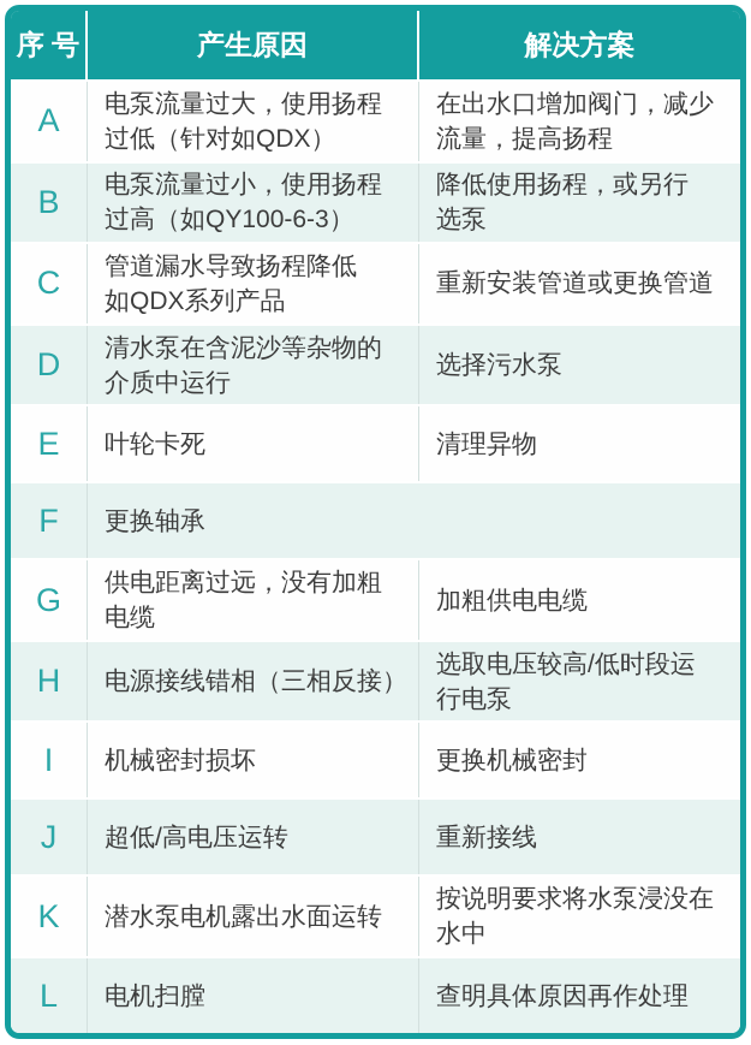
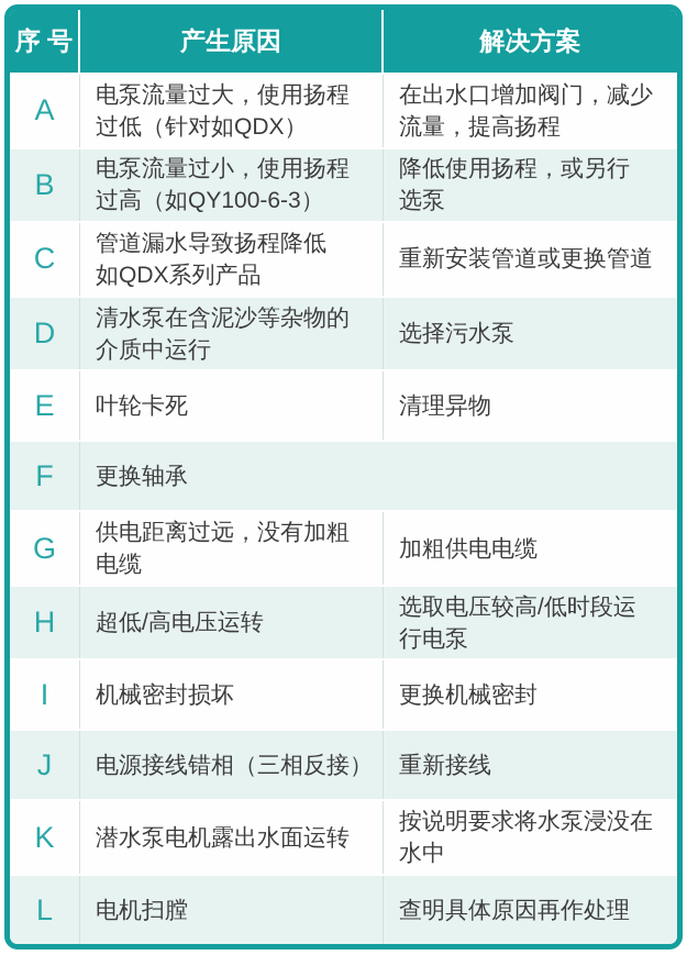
  序 号
  产生原因
  解决方案
  A
  电泵流量过大，使用扬程
  过低（针对如QDX）
  在出水口增加阀门，减少
  流量，提高扬程
  B
  电泵流量过小，使用扬程
  过高（如QY100-6-3）
  降低使用扬程，或另行
  选泵
  C
  管道漏水导致扬程降低
  如QDX系列产品
  重新安装管道或更换管道
  D
  清水泵在含泥沙等杂物的
  介质中运行
  选择污水泵
  E
  叶轮卡死
  清理异物
  F
  更换轴承
  G
  供电距离过远，没有加粗
  电缆
  加粗供电电缆
  H
- 电源接线错相（三相反接）
+ 超低/高电压运转
  选取电压较高/低时段运
  行电泵
  I
  机械密封损坏
  更换机械密封
  J
- 超低/高电压运转
+ 电源接线错相（三相反接）
  重新接线
  K
  潜水泵电机露出水面运转
  按说明要求将水泵浸没在
  水中
  L
  电机扫膛
  查明具体原因再作处理
